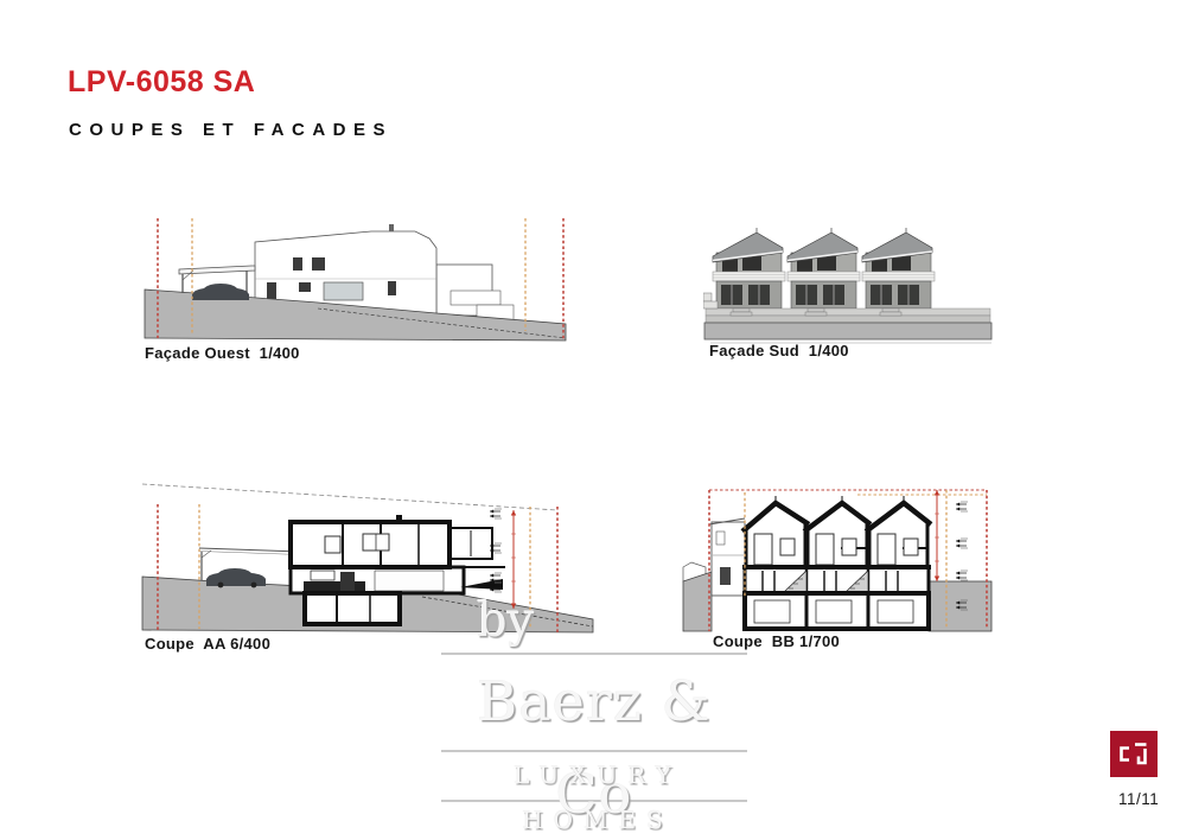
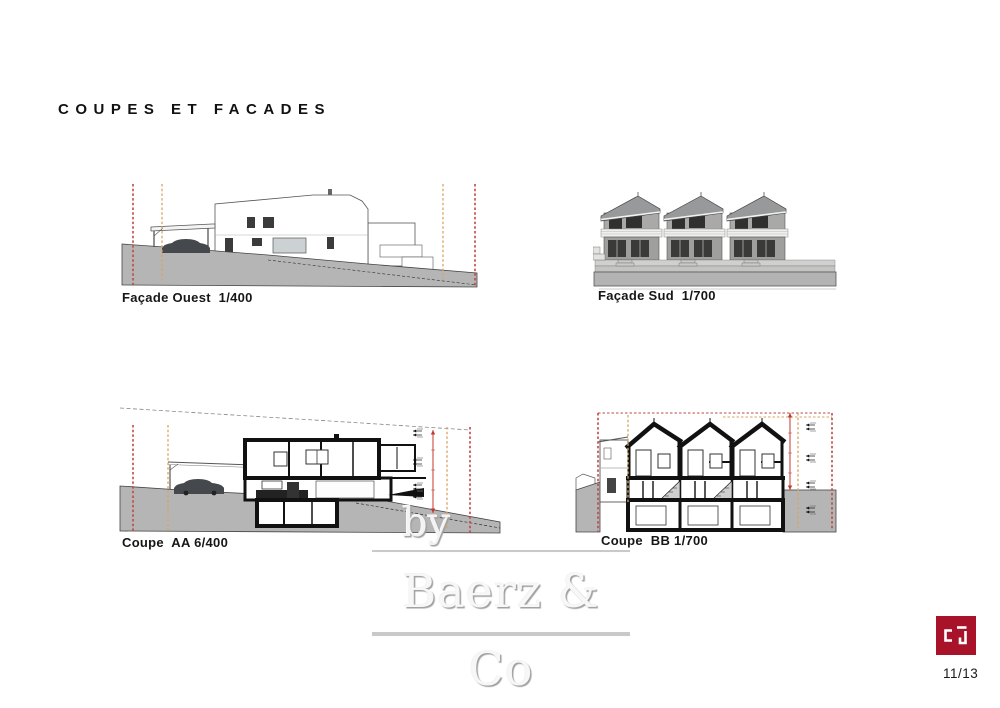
- LPV-6058 SA
  COUPES ET FACADES
  Façade Ouest 1/400
- Façade Sud 1/400
+ Façade Sud 1/700
  Coupe AA 6/400
  Coupe BB 1/700
  by
  Baerz & Co
- LUXURY HOMES
- 11/11
+ 11/13
